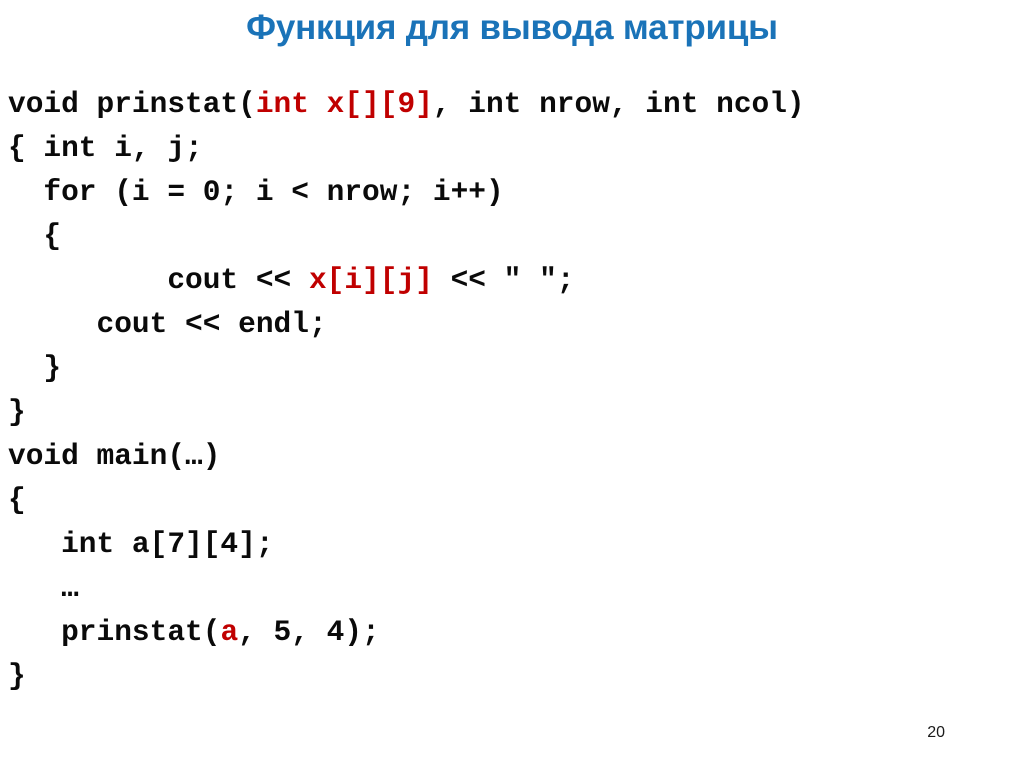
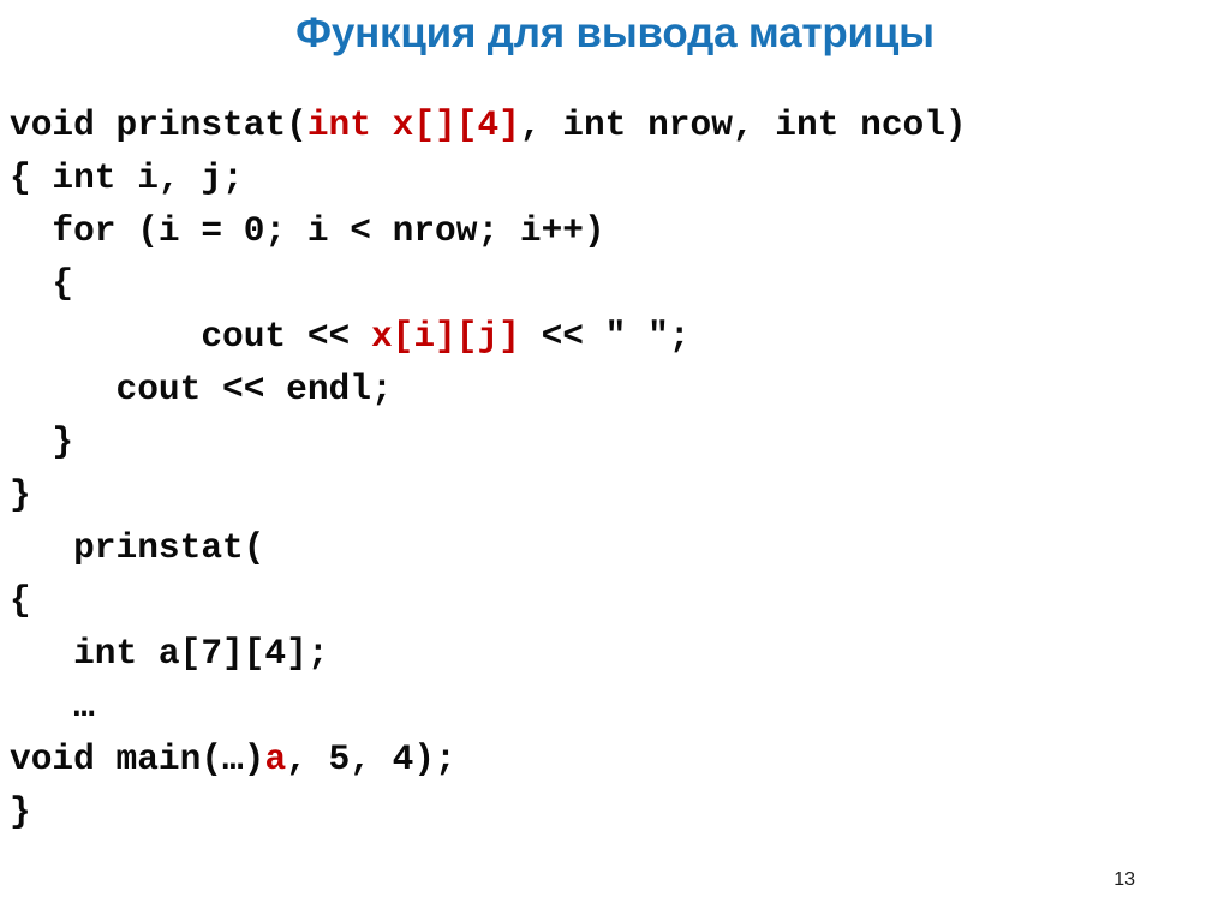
  Функция для вывода матрицы
- void prinstat(int x[][9], int nrow, int ncol)
+ void prinstat(int x[][4], int nrow, int ncol)
  { int i, j;
  for (i = 0; i < nrow; i++)
  {
  cout << x[i][j] << " ";
  cout << endl;
  }
  }
- void main(…)
+ prinstat(
  {
  int a[7][4];
  …
- prinstat(a, 5, 4);
+ void main(…)a, 5, 4);
  }
- 20
+ 13
